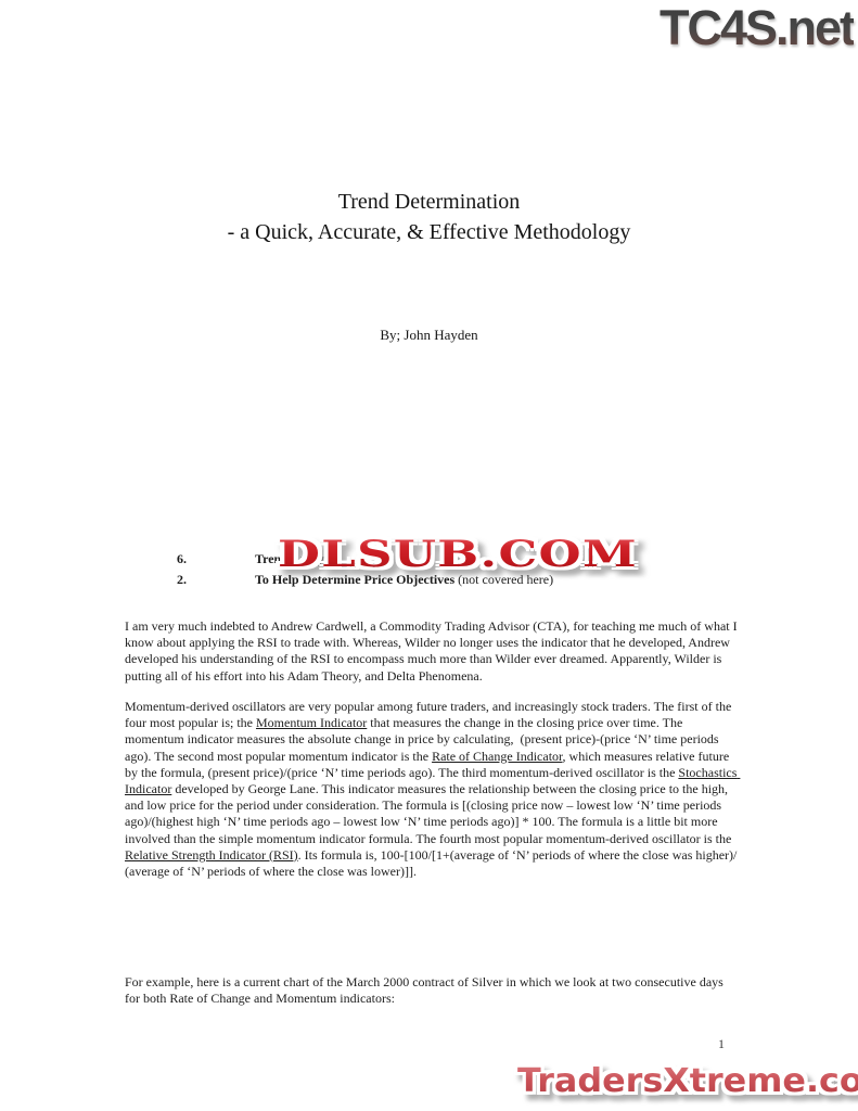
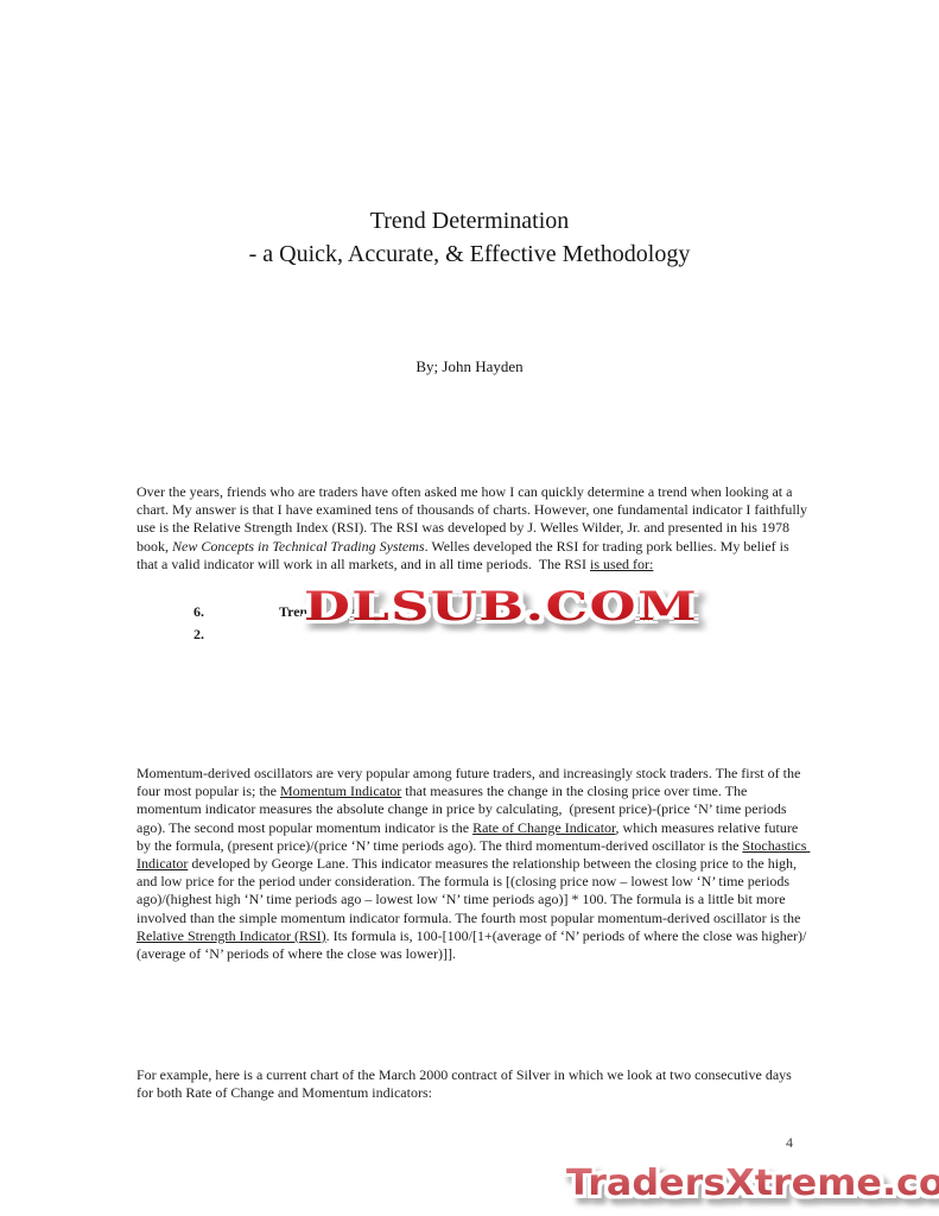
- TC4S.net
  Trend Determination
  - a Quick, Accurate, & Effective Methodology
  By; John Hayden
+ Over the years, friends who are traders have often asked me how I can quickly determine a trend when looking at a chart. My answer is that I have examined tens of thousands of charts. However, one fundamental indicator I faithfully use is the Relative Strength Index (RSI). The RSI was developed by J. Welles Wilder, Jr. and presented in his 1978 book, New Concepts in Technical Trading Systems. Welles developed the RSI for trading pork bellies. My belief is that a valid indicator will work in all markets, and in all time periods. The RSI is used for:
  6.
  2.
- To Help Determine Price Objectives (not covered here)
  DLSUB.COM
- I am very much indebted to Andrew Cardwell, a Commodity Trading Advisor (CTA), for teaching me much of what I know about applying the RSI to trade with. Whereas, Wilder no longer uses the indicator that he developed, Andrew developed his understanding of the RSI to encompass much more than Wilder ever dreamed. Apparently, Wilder is putting all of his effort into his Adam Theory, and Delta Phenomena.
  Momentum-derived oscillators are very popular among future traders, and increasingly stock traders. The first of the four most popular is; the Momentum Indicator that measures the change in the closing price over time. The momentum indicator measures the absolute change in price by calculating, (present price)-(price ‘N’ time periods ago). The second most popular momentum indicator is the Rate of Change Indicator, which measures relative future by the formula, (present price)/(price ‘N’ time periods ago). The third momentum-derived oscillator is the Stochastics Indicator developed by George Lane. This indicator measures the relationship between the closing price to the high, and low price for the period under consideration. The formula is [(closing price now – lowest low ‘N’ time periods ago)/(highest high ‘N’ time periods ago – lowest low ‘N’ time periods ago)] * 100. The formula is a little bit more involved than the simple momentum indicator formula. The fourth most popular momentum-derived oscillator is the Relative Strength Indicator (RSI). Its formula is, 100-[100/[1+(average of ‘N’ periods of where the close was higher)/ (average of ‘N’ periods of where the close was lower)]].
  For example, here is a current chart of the March 2000 contract of Silver in which we look at two consecutive days for both Rate of Change and Momentum indicators:
- 1
+ 4
  TradersXtreme.co
